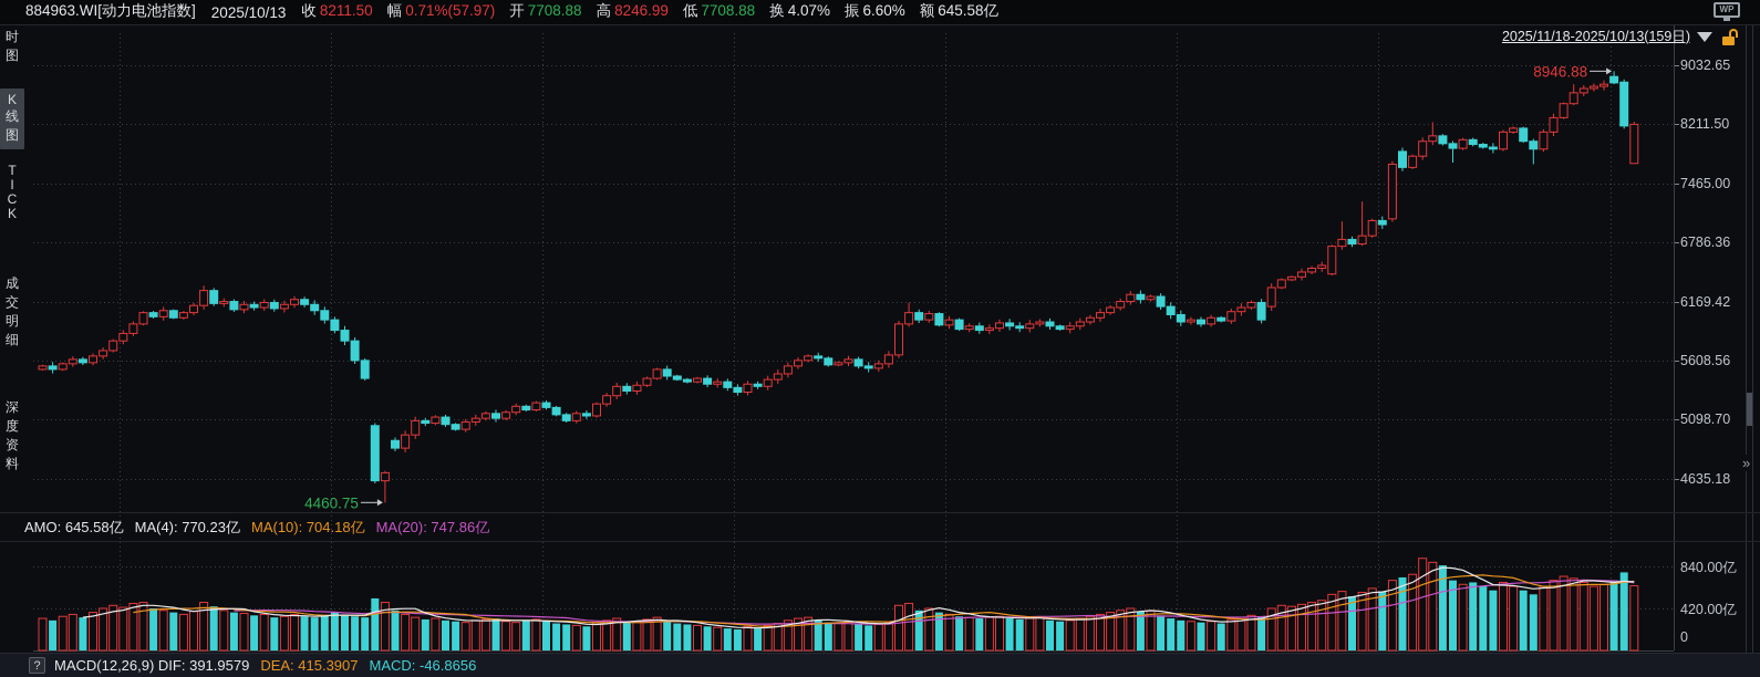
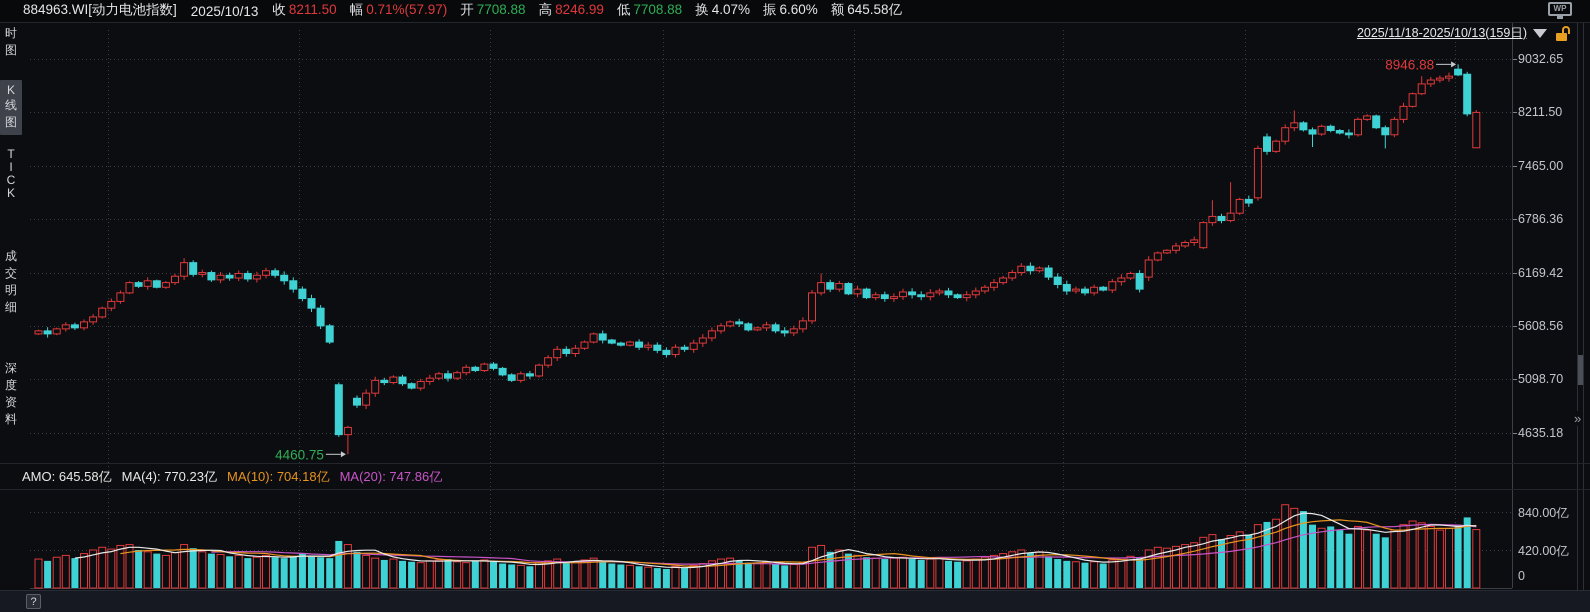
  8946.88
  4460.75
  884963.WI[动力电池指数]
  2025/10/13
  收 8211.50
  幅 0.71%(57.97)
  开 7708.88
  高 8246.99
  低 7708.88
  换 4.07%
  振 6.60%
  额 645.58亿
  WP
  2025/11/18-2025/10/13(159日)
  时
  图
  K
  线
  图
  T
  I
  C
  K
  成
  交
  明
  细
  深
  度
  资
  料
  AMO: 645.58亿
  MA(4): 770.23亿
  MA(10): 704.18亿
  MA(20): 747.86亿
  ?
- MACD(12,26,9) DIF: 391.9579
- DEA: 415.3907
- MACD: -46.8656
  »
  9032.65
  8211.50
  7465.00
  6786.36
  6169.42
  5608.56
  5098.70
  4635.18
  840.00亿
  420.00亿
  0
